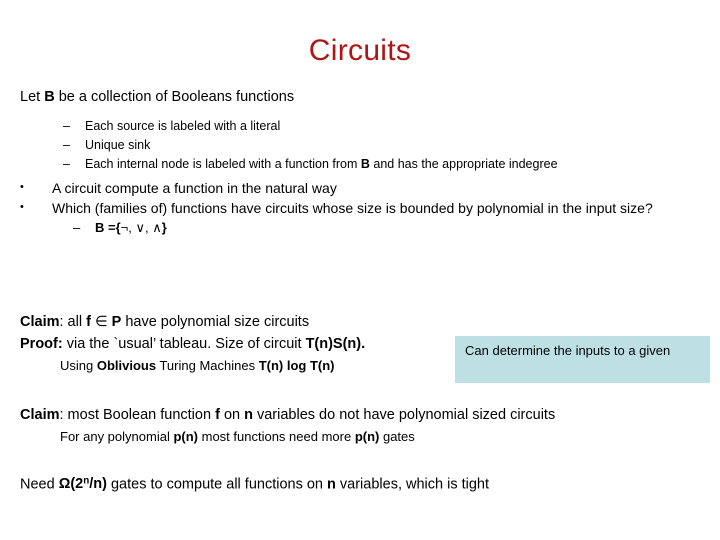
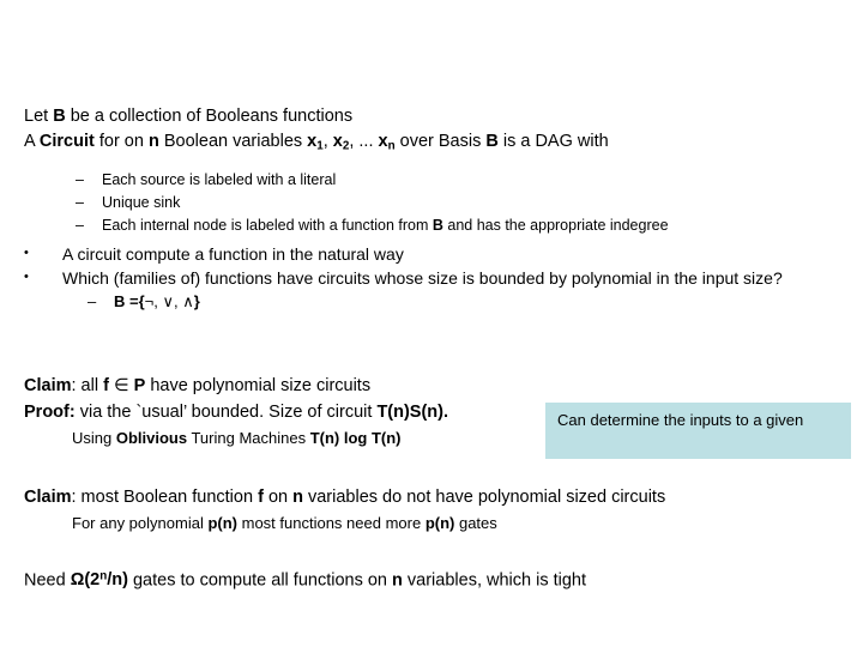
- Circuits
  Let B be a collection of Booleans functions
+ A Circuit for on n Boolean variables x1, x2, ... xn over Basis B is a DAG with
  –
  Each source is labeled with a literal
  –
  Unique sink
  –
  Each internal node is labeled with a function from B and has the appropriate indegree
  •
  A circuit compute a function in the natural way
  •
  Which (families of) functions have circuits whose size is bounded by polynomial in the input size?
  –
  B ={¬, ∨, ∧}
  Claim: all f ∈ P have polynomial size circuits
- Proof: via the `usual’ tableau. Size of circuit T(n)S(n).
+ Proof: via the `usual’ bounded. Size of circuit T(n)S(n).
  Using Oblivious Turing Machines T(n) log T(n)
  Can determine the inputs to a given
  Claim: most Boolean function f on n variables do not have polynomial sized circuits
  For any polynomial p(n) most functions need more p(n) gates
  Need Ω(2n/n) gates to compute all functions on n variables, which is tight
